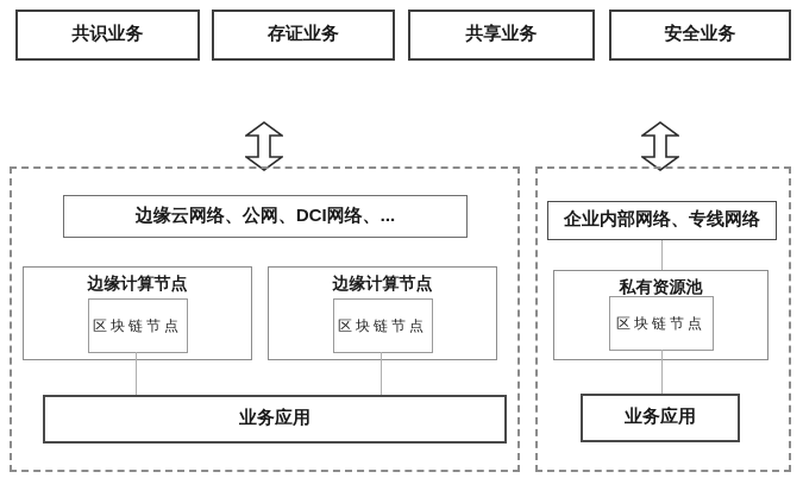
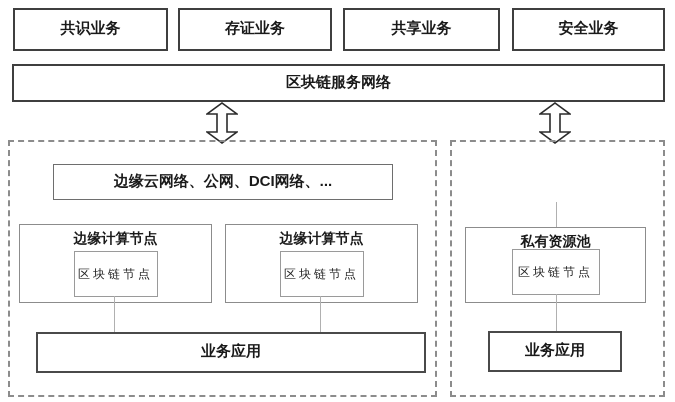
  共识业务
  存证业务
  共享业务
  安全业务
+ 区块链服务网络
  边缘云网络、公网、DCI网络、...
  边缘计算节点
  区块链节点
  边缘计算节点
  区块链节点
  业务应用
- 企业内部网络、专线网络
  私有资源池
  区块链节点
  业务应用
